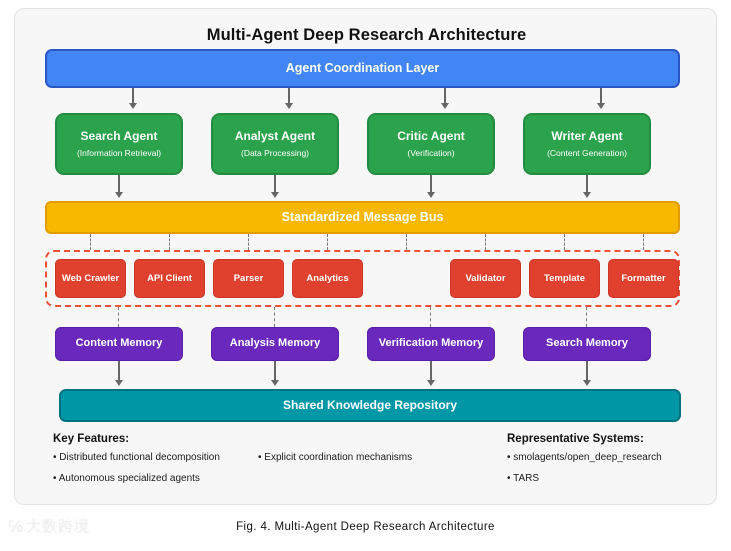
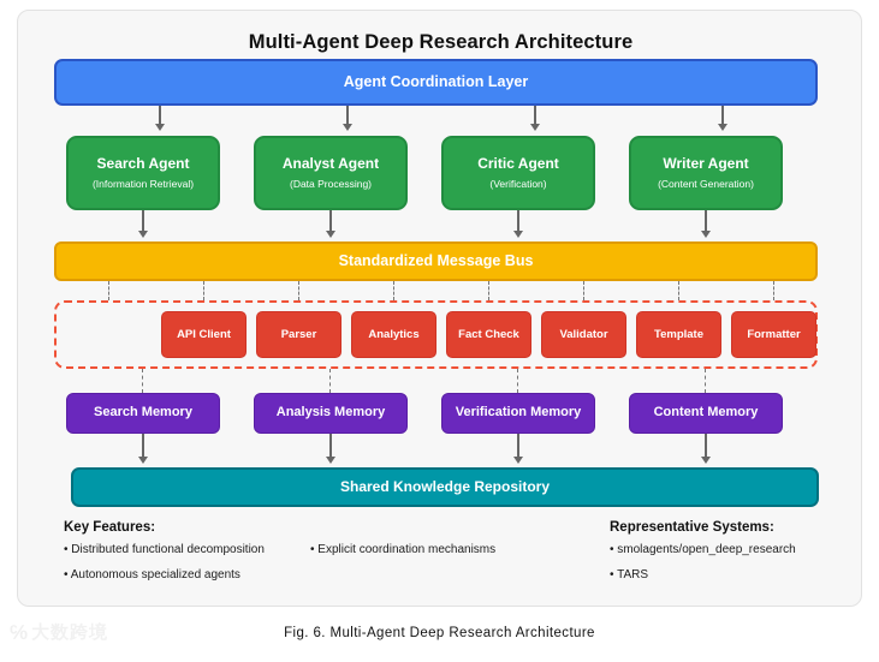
  Multi-Agent Deep Research Architecture
  Agent Coordination Layer
  Search Agent
  (Information Retrieval)
  Analyst Agent
  (Data Processing)
  Critic Agent
  (Verification)
  Writer Agent
  (Content Generation)
  Standardized Message Bus
- Web Crawler
  API Client
  Parser
  Analytics
+ Fact Check
  Validator
  Template
  Formatter
- Content Memory
+ Search Memory
  Analysis Memory
  Verification Memory
- Search Memory
+ Content Memory
  Shared Knowledge Repository
  Key Features:
  • Distributed functional decomposition
  • Explicit coordination mechanisms
  • Autonomous specialized agents
  Representative Systems:
  • smolagents/open_deep_research
  • TARS
- Fig. 4. Multi-Agent Deep Research Architecture
+ Fig. 6. Multi-Agent Deep Research Architecture
